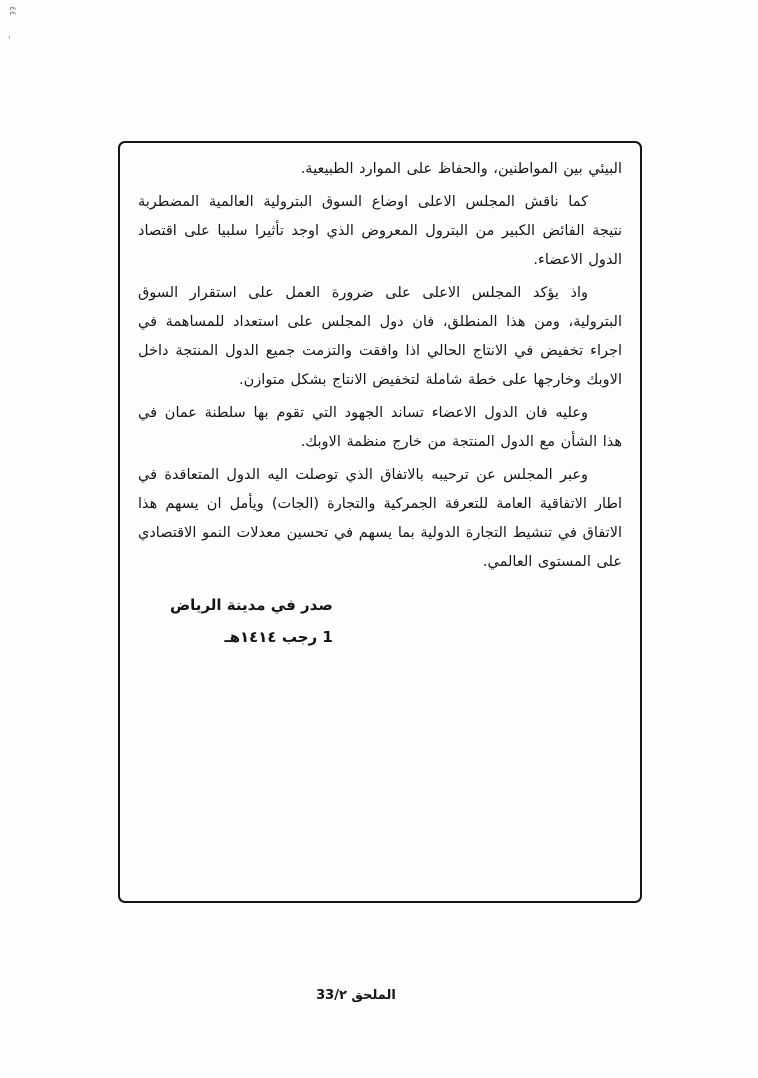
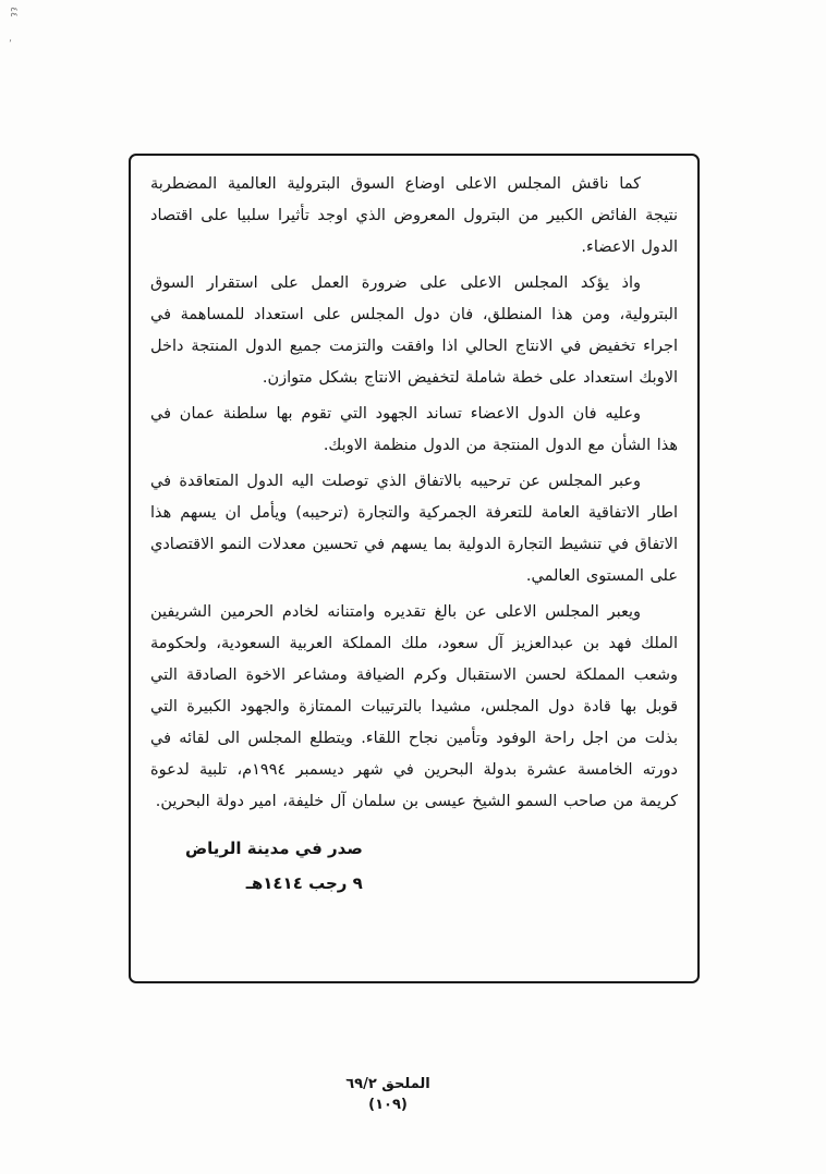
  ٬
- البيئي بين المواطنين، والحفاظ على الموارد الطبيعية.
  كما ناقش المجلس الاعلى اوضاع السوق البترولية العالمية المضطربة نتيجة الفائض الكبير من البترول المعروض الذي اوجد تأثيرا سلبيا على اقتصاد الدول الاعضاء.
- واذ يؤكد المجلس الاعلى على ضرورة العمل على استقرار السوق البترولية، ومن هذا المنطلق، فان دول المجلس على استعداد للمساهمة في اجراء تخفيض في الانتاج الحالي اذا وافقت والتزمت جميع الدول المنتجة داخل الاوبك وخارجها على خطة شاملة لتخفيض الانتاج بشكل متوازن.
+ واذ يؤكد المجلس الاعلى على ضرورة العمل على استقرار السوق البترولية، ومن هذا المنطلق، فان دول المجلس على استعداد للمساهمة في اجراء تخفيض في الانتاج الحالي اذا وافقت والتزمت جميع الدول المنتجة داخل الاوبك استعداد على خطة شاملة لتخفيض الانتاج بشكل متوازن.
- وعليه فان الدول الاعضاء تساند الجهود التي تقوم بها سلطنة عمان في هذا الشأن مع الدول المنتجة من خارج منظمة الاوبك.
+ وعليه فان الدول الاعضاء تساند الجهود التي تقوم بها سلطنة عمان في هذا الشأن مع الدول المنتجة من الدول منظمة الاوبك.
- وعبر المجلس عن ترحيبه بالاتفاق الذي توصلت اليه الدول المتعاقدة في اطار الاتفاقية العامة للتعرفة الجمركية والتجارة (الجات) ويأمل ان يسهم هذا الاتفاق في تنشيط التجارة الدولية بما يسهم في تحسين معدلات النمو الاقتصادي على المستوى العالمي.
+ وعبر المجلس عن ترحيبه بالاتفاق الذي توصلت اليه الدول المتعاقدة في اطار الاتفاقية العامة للتعرفة الجمركية والتجارة (ترحيبه) ويأمل ان يسهم هذا الاتفاق في تنشيط التجارة الدولية بما يسهم في تحسين معدلات النمو الاقتصادي على المستوى العالمي.
+ ويعبر المجلس الاعلى عن بالغ تقديره وامتنانه لخادم الحرمين الشريفين الملك فهد بن عبدالعزيز آل سعود، ملك المملكة العربية السعودية، ولحكومة وشعب المملكة لحسن الاستقبال وكرم الضيافة ومشاعر الاخوة الصادقة التي قوبل بها قادة دول المجلس، مشيدا بالترتيبات الممتازة والجهود الكبيرة التي بذلت من اجل راحة الوفود وتأمين نجاح اللقاء. ويتطلع المجلس الى لقائه في دورته الخامسة عشرة بدولة البحرين في شهر ديسمبر ١٩٩٤م، تلبية لدعوة كريمة من صاحب السمو الشيخ عيسى بن سلمان آل خليفة، امير دولة البحرين.
  صدر في مدينة الرياض
- 1 رجب ١٤١٤هـ
+ ٩ رجب ١٤١٤هـ
- الملحق 33/٢
+ الملحق ٦٩/٢
+ (١٠٩)
